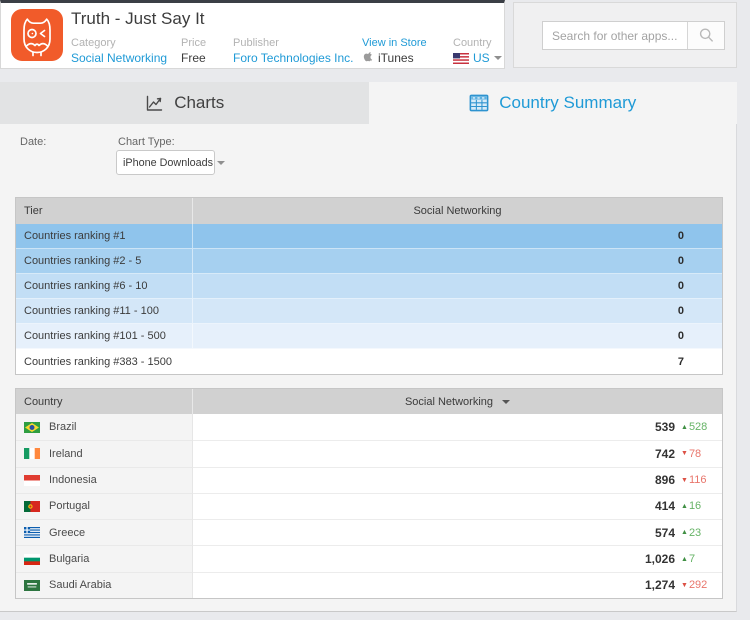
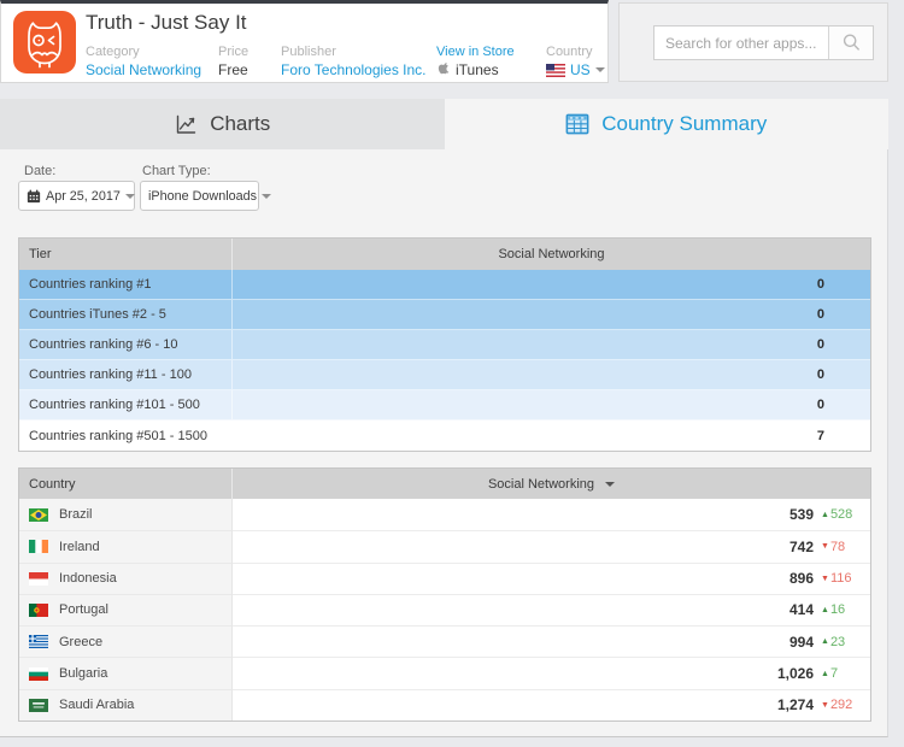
  Truth - Just Say It
  Category
  Social Networking
  Price
  Free
  Publisher
  Foro Technologies Inc.
  View in Store
  iTunes
  Country
  US
  Search for other apps...
  Charts
  Country Summary
  Date:
  Chart Type:
+ Apr 25, 2017
  iPhone Downloads
  Tier
  Social Networking
  Countries ranking #1
  0
- Countries ranking #2 - 5
+ Countries iTunes #2 - 5
  0
  Countries ranking #6 - 10
  0
  Countries ranking #11 - 100
  0
  Countries ranking #101 - 500
  0
- Countries ranking #383 - 1500
+ Countries ranking #501 - 1500
  7
  Country
  Social Networking
  Brazil
  539
  528
  Ireland
  742
  Indonesia
  896
  116
  Portugal
  414
  Greece
- 574
+ 994
  Bulgaria
  1,026
  Saudi Arabia
  1,274
  292
